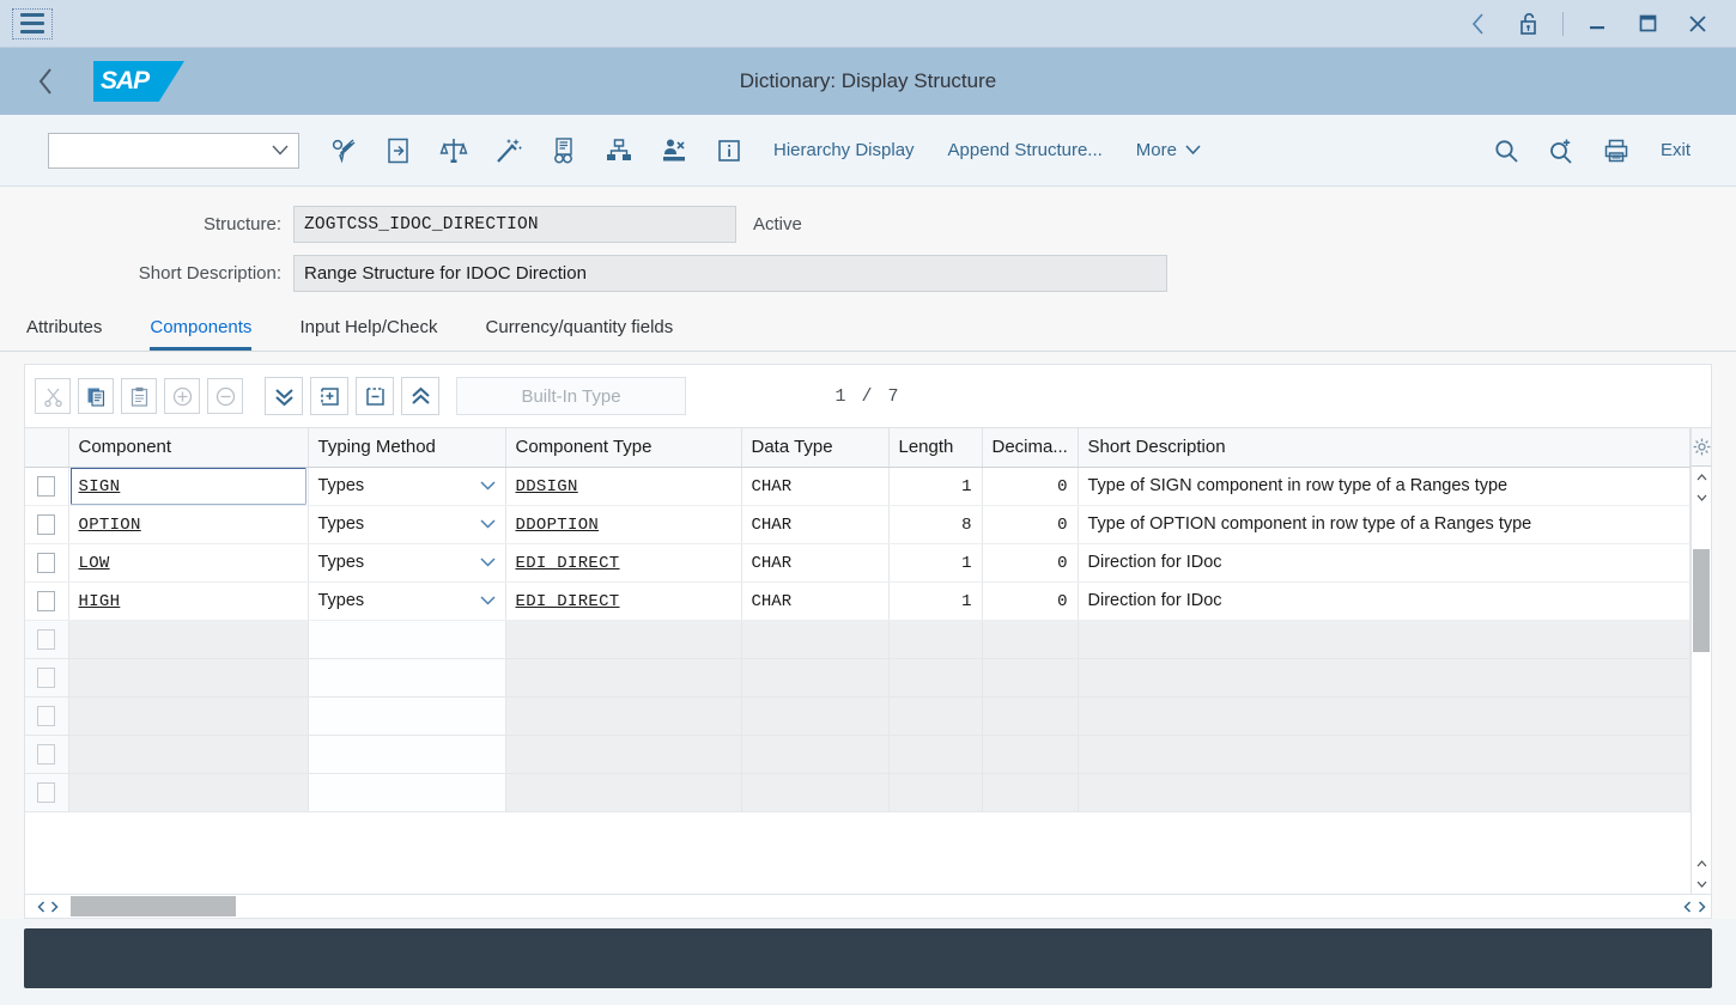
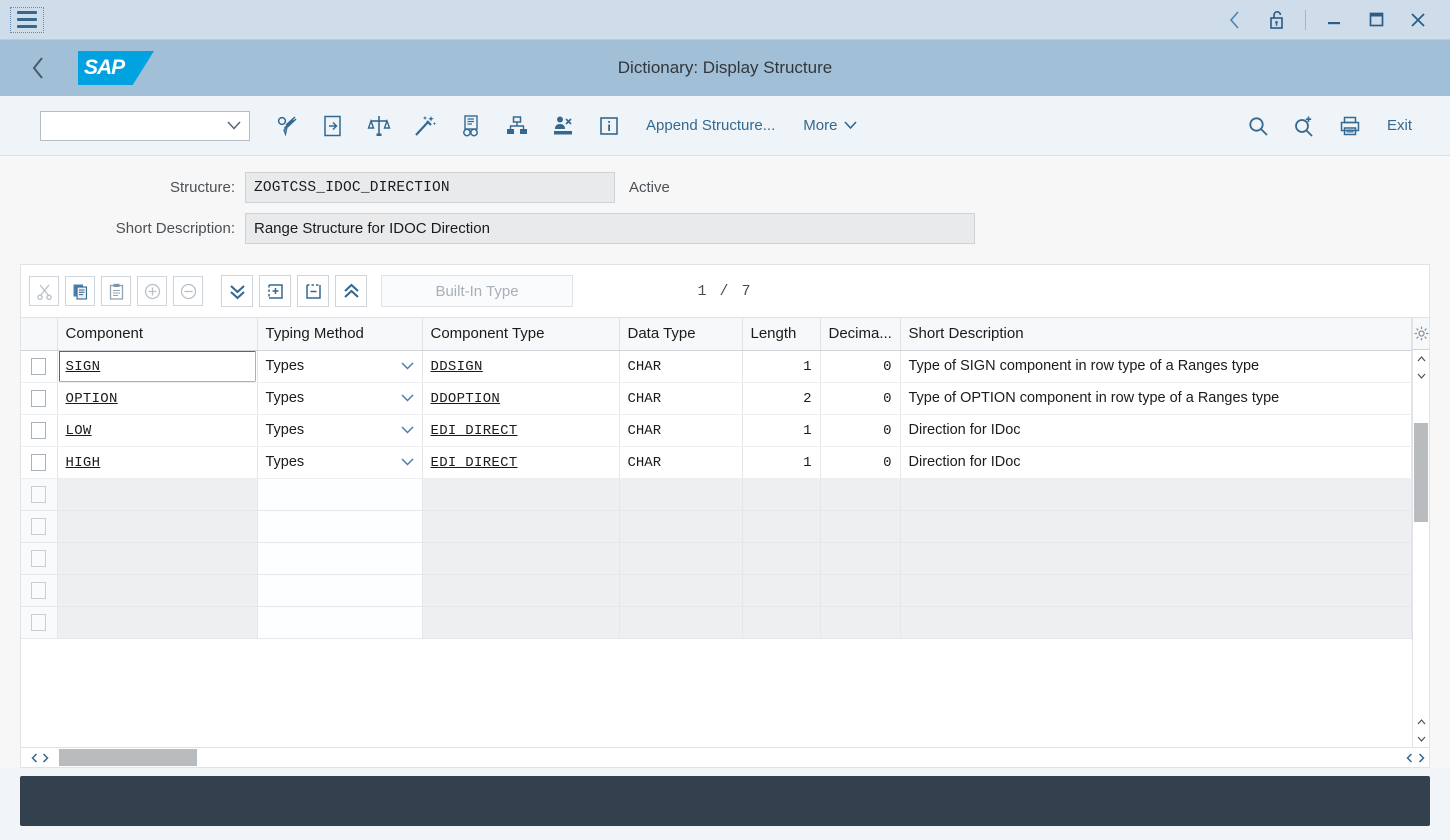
  SAP
  Dictionary: Display Structure
- Hierarchy Display
  Append Structure...
  More
  Exit
  Structure:
  ZOGTCSS_IDOC_DIRECTION
  Active
  Short Description:
  Range Structure for IDOC Direction
- Attributes
- Components
- Input Help/Check
- Currency/quantity fields
  Built-In Type
  1 / 7
  	Component	Typing Method	Component Type	Data Type	Length	Decima...	Short Description
  	SIGN	Types	DDSIGN	CHAR	1	0	Type of SIGN component in row type of a Ranges type
- 	OPTION	Types	DDOPTION	CHAR	8	0	Type of OPTION component in row type of a Ranges type
+ 	OPTION	Types	DDOPTION	CHAR	2	0	Type of OPTION component in row type of a Ranges type
  	LOW	Types	EDI_DIRECT	CHAR	1	0	Direction for IDoc
  	HIGH	Types	EDI_DIRECT	CHAR	1	0	Direction for IDoc
